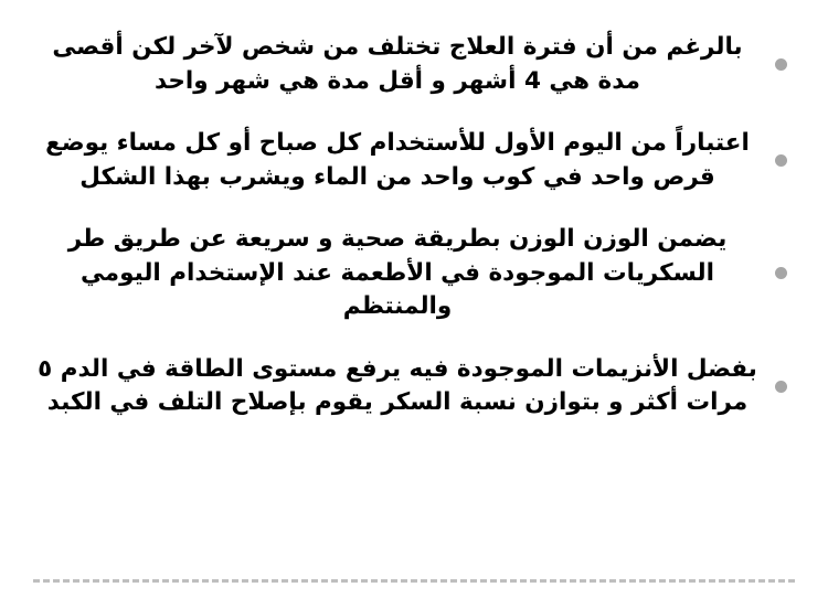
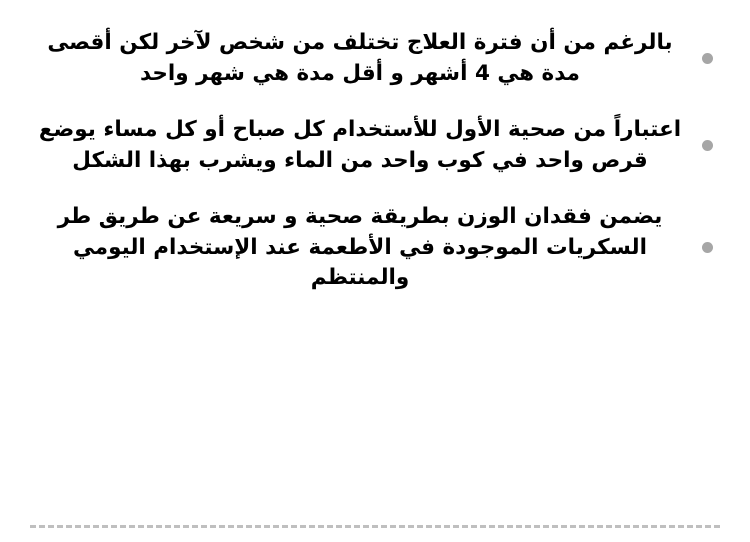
  بالرغم من أن فترة العلاج تختلف من شخص لآخر لكن أقصى مدة هي 4 أشهر و أقل مدة هي شهر واحد
- اعتباراً من اليوم الأول للأستخدام كل صباح أو كل مساء يوضع قرص واحد في كوب واحد من الماء ويشرب بهذا الشكل
+ اعتباراً من صحية الأول للأستخدام كل صباح أو كل مساء يوضع قرص واحد في كوب واحد من الماء ويشرب بهذا الشكل
- يضمن الوزن الوزن بطريقة صحية و سريعة عن طريق طر السكريات الموجودة في الأطعمة عند الإستخدام اليومي والمنتظم
+ يضمن فقدان الوزن بطريقة صحية و سريعة عن طريق طر السكريات الموجودة في الأطعمة عند الإستخدام اليومي والمنتظم
- بفضل الأنزيمات الموجودة فيه يرفع مستوى الطاقة في الدم ٥ مرات أكثر و بتوازن نسبة السكر يقوم بإصلاح التلف في الكبد
